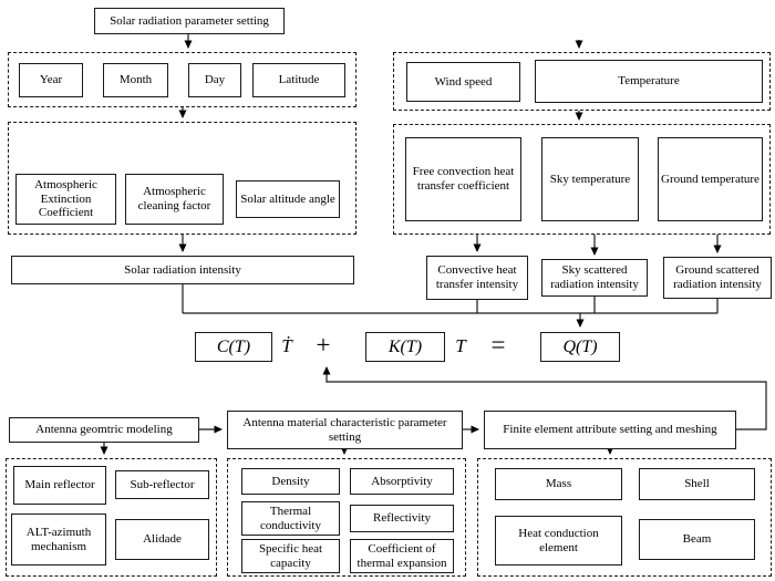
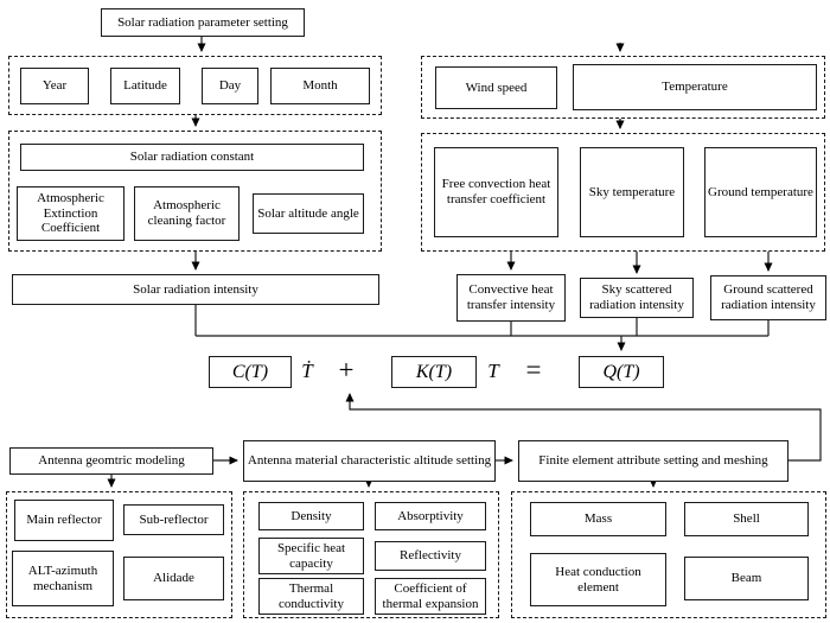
  Solar radiation parameter setting
  Year
- Month
+ Latitude
  Day
- Latitude
+ Month
+ Solar radiation constant
  Atmospheric Extinction Coefficient
  Atmospheric cleaning factor
  Solar altitude angle
  Solar radiation intensity
  Wind speed
  Temperature
  Free convection heat transfer coefficient
  Sky temperature
  Ground temperature
  Convective heat transfer intensity
  Sky scattered radiation intensity
  Ground scattered radiation intensity
  C(T)
  Ṫ
  +
  K(T)
  T
  =
  Q(T)
  Antenna geomtric modeling
- Antenna material characteristic parameter setting
+ Antenna material characteristic altitude setting
  Finite element attribute setting and meshing
  Main reflector
  Sub-reflector
  ALT-azimuth mechanism
  Alidade
  Density
  Absorptivity
- Thermal conductivity
+ Specific heat capacity
  Reflectivity
- Specific heat capacity
+ Thermal conductivity
  Coefficient of thermal expansion
  Mass
  Shell
  Heat conduction element
  Beam
